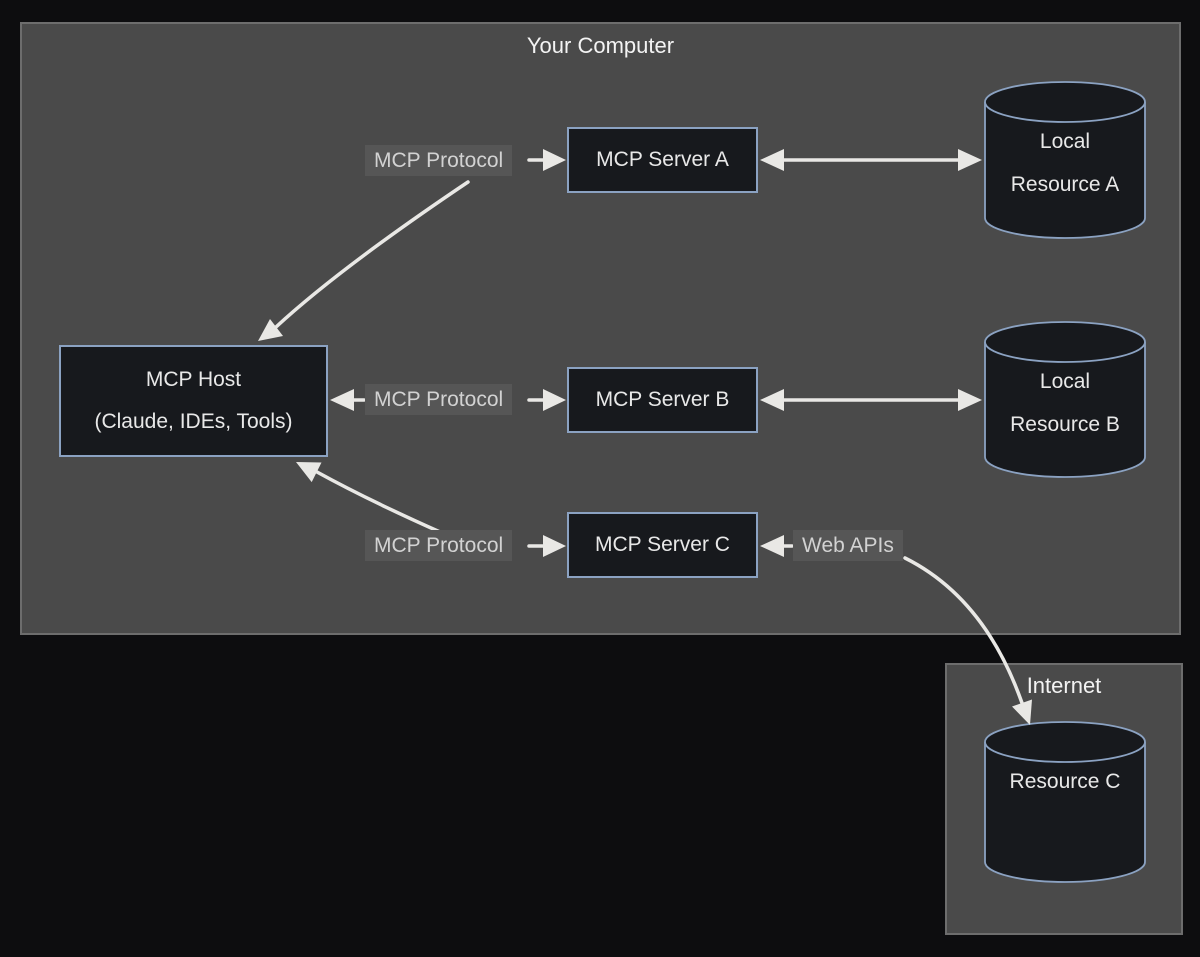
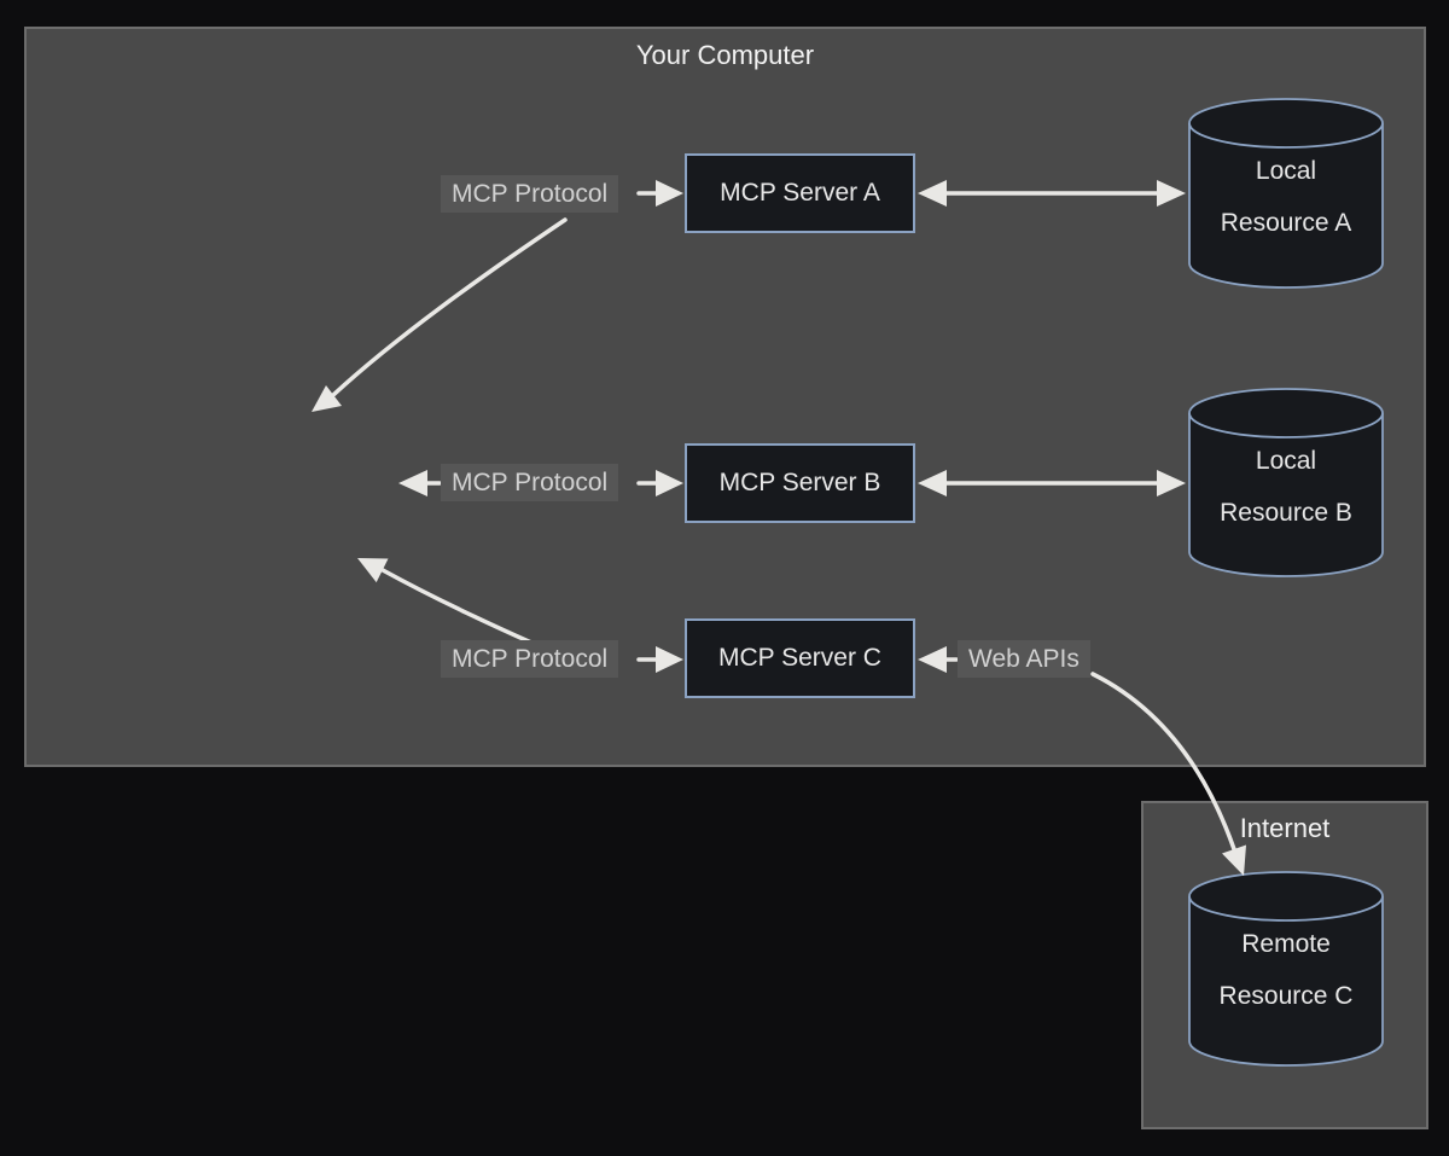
  Your Computer
  Internet
- MCP Host
- (Claude, IDEs, Tools)
  MCP Server A
  MCP Server B
  MCP Server C
  Local
  Resource A
  Local
  Resource B
+ Remote
  Resource C
  MCP Protocol
  MCP Protocol
  MCP Protocol
  Web APIs
